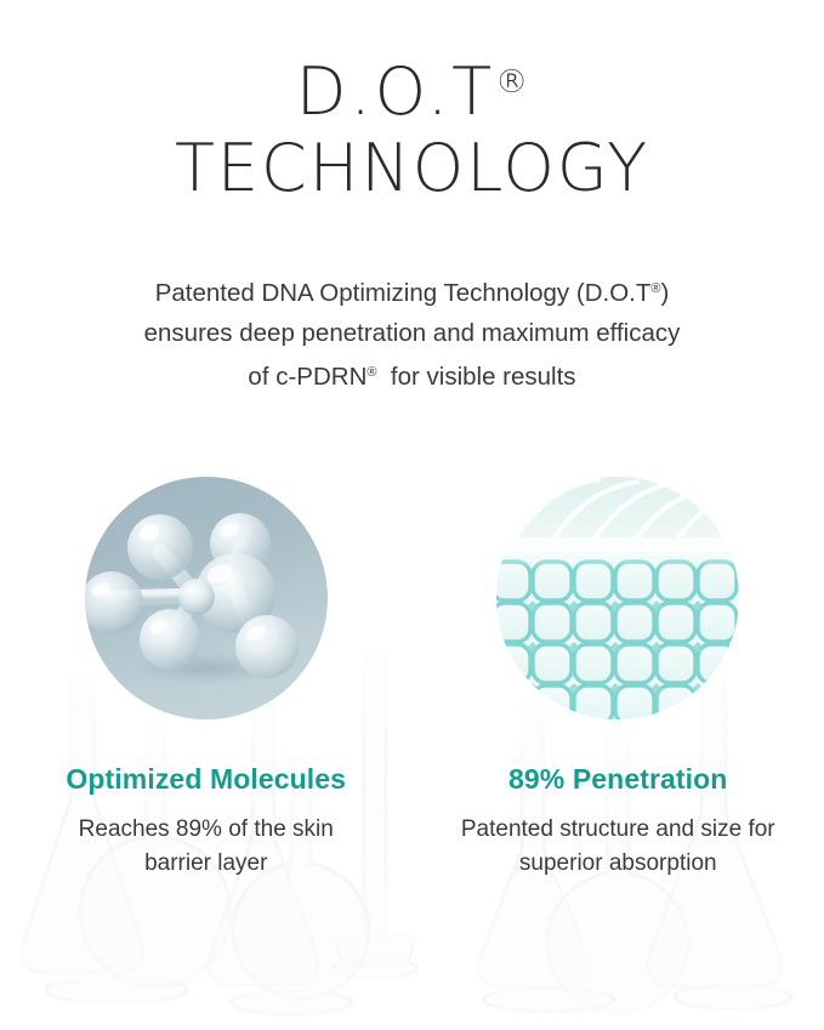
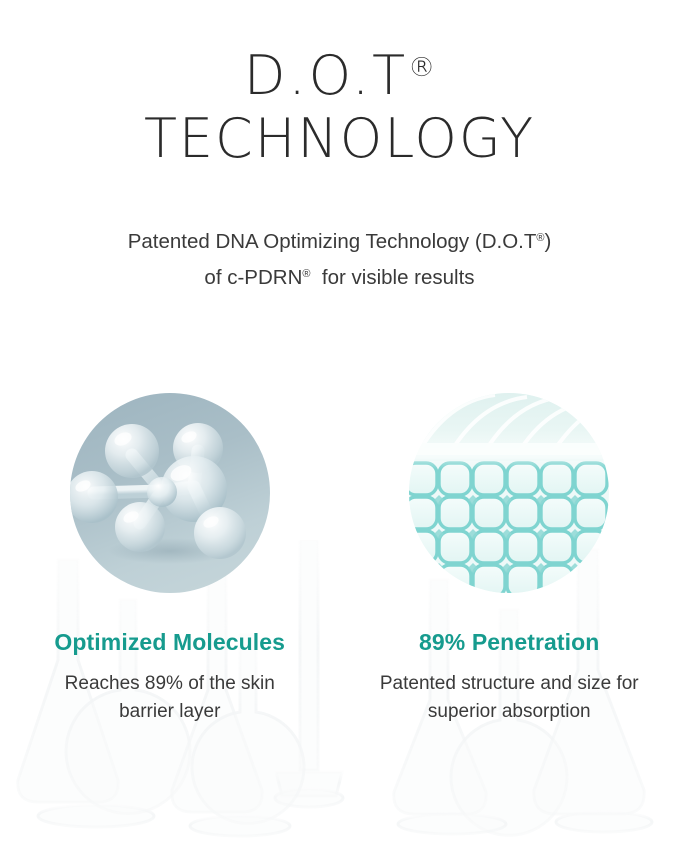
  D.O.T®
  TECHNOLOGY
  Patented DNA Optimizing Technology (D.O.T®)
- ensures deep penetration and maximum efficacy
  of c-PDRN® for visible results
  Optimized Molecules
  Reaches 89% of the skin barrier layer
  89% Penetration
  Patented structure and size for superior absorption
